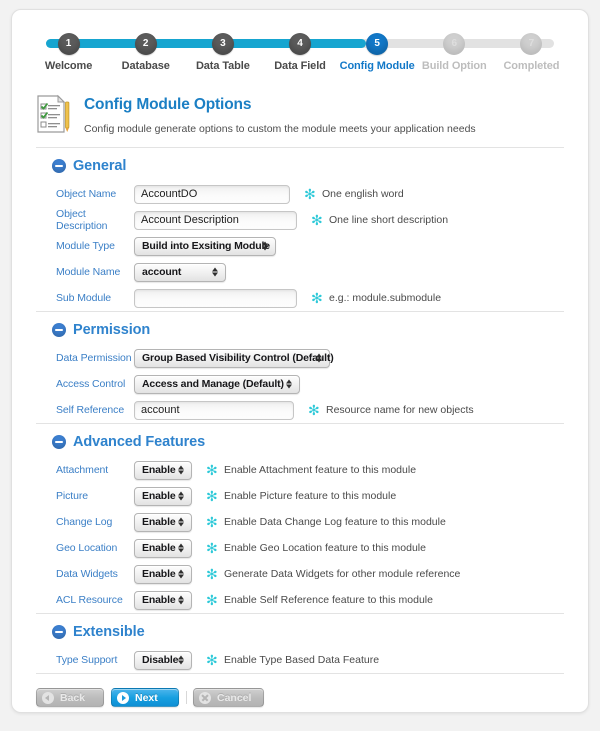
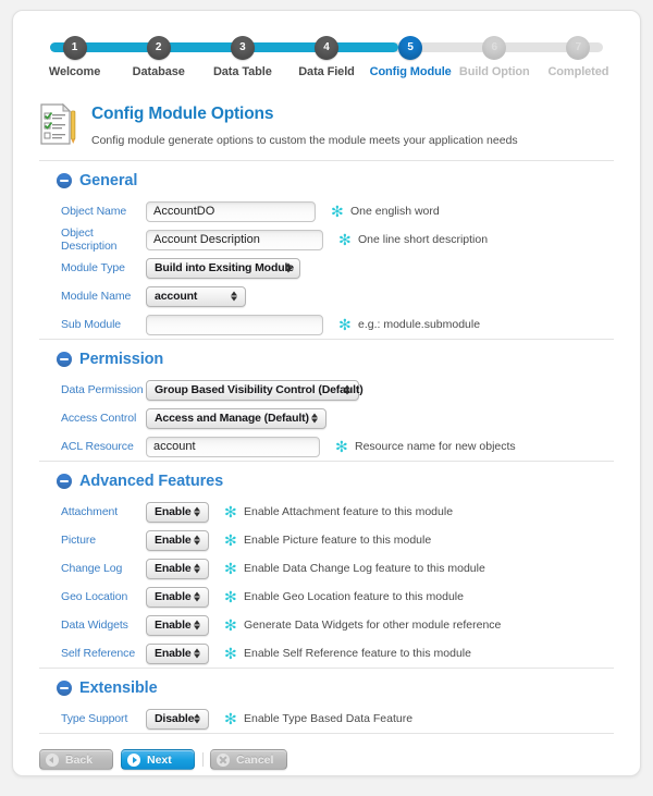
  1
  Welcome
  2
  Database
  3
  Data Table
  4
  Data Field
  5
  Config Module
  6
  Build Option
  7
  Completed
  Config Module Options
  Config module generate options to custom the module meets your application needs
  General
  Object Name
  AccountDO
  ✻
  One english word
  Object Description
  Account Description
  ✻
  One line short description
  Module Type
  Build into Exsiting Module
  Module Name
  account
  Sub Module
  ✻
  e.g.: module.submodule
  Permission
  Data Permission
  Group Based Visibility Control (Default)
  Access Control
  Access and Manage (Default)
- Self Reference
+ ACL Resource
  account
  ✻
  Resource name for new objects
  Advanced Features
  Attachment
  Enable
  ✻
  Enable Attachment feature to this module
  Picture
  Enable
  ✻
  Enable Picture feature to this module
  Change Log
  Enable
  ✻
  Enable Data Change Log feature to this module
  Geo Location
  Enable
  ✻
  Enable Geo Location feature to this module
  Data Widgets
  Enable
  ✻
  Generate Data Widgets for other module reference
- ACL Resource
+ Self Reference
  Enable
  ✻
  Enable Self Reference feature to this module
  Extensible
  Type Support
  Disable
  ✻
  Enable Type Based Data Feature
  Back
  Next
  Cancel
